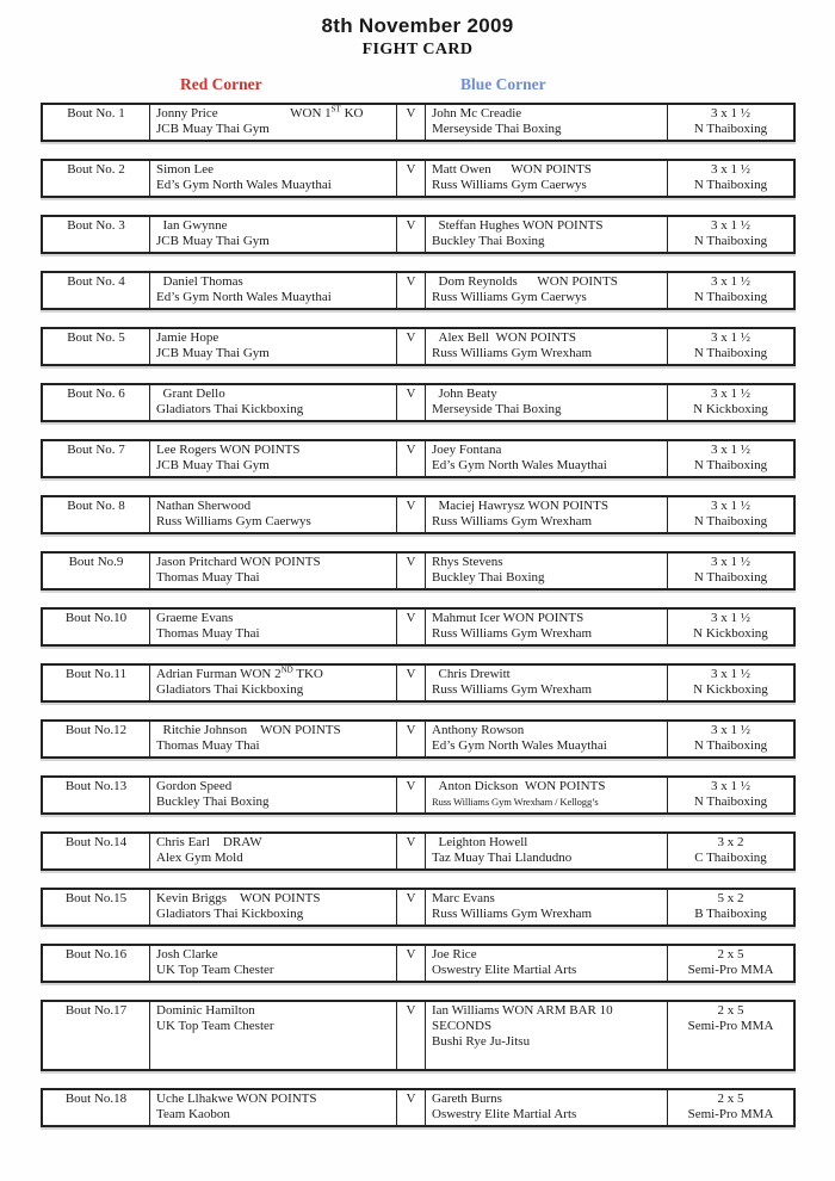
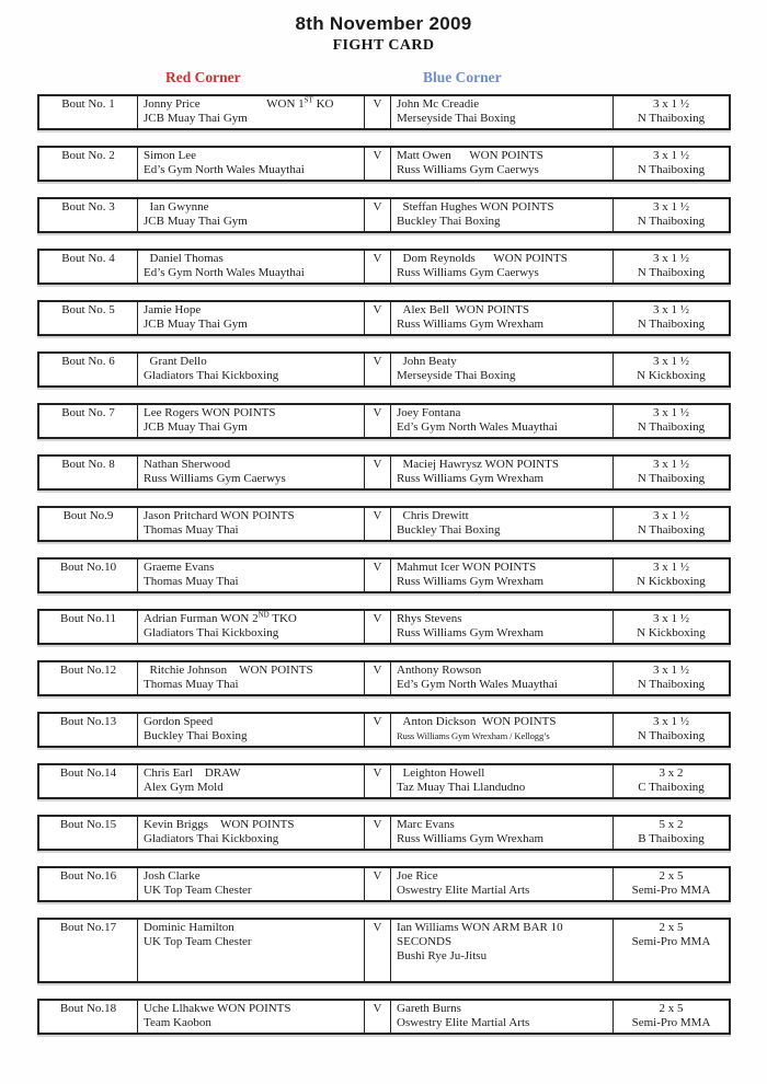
  8th November 2009
  FIGHT CARD
  Red Corner
  Blue Corner
  Bout No. 1
  Jonny Price WON 1ST KO
  JCB Muay Thai Gym
  V
  John Mc Creadie
  Merseyside Thai Boxing
  3 x 1 ½
  N Thaiboxing
  Bout No. 2
  Simon Lee
  Ed’s Gym North Wales Muaythai
  V
  Matt Owen WON POINTS
  Russ Williams Gym Caerwys
  3 x 1 ½
  N Thaiboxing
  Bout No. 3
  Ian Gwynne
  JCB Muay Thai Gym
  V
  Steffan Hughes WON POINTS
  Buckley Thai Boxing
  3 x 1 ½
  N Thaiboxing
  Bout No. 4
  Daniel Thomas
  Ed’s Gym North Wales Muaythai
  V
  Dom Reynolds WON POINTS
  Russ Williams Gym Caerwys
  3 x 1 ½
  N Thaiboxing
  Bout No. 5
  Jamie Hope
  JCB Muay Thai Gym
  V
  Alex Bell WON POINTS
  Russ Williams Gym Wrexham
  3 x 1 ½
  N Thaiboxing
  Bout No. 6
  Grant Dello
  Gladiators Thai Kickboxing
  V
  John Beaty
  Merseyside Thai Boxing
  3 x 1 ½
  N Kickboxing
  Bout No. 7
  Lee Rogers WON POINTS
  JCB Muay Thai Gym
  V
  Joey Fontana
  Ed’s Gym North Wales Muaythai
  3 x 1 ½
  N Thaiboxing
  Bout No. 8
  Nathan Sherwood
  Russ Williams Gym Caerwys
  V
  Maciej Hawrysz WON POINTS
  Russ Williams Gym Wrexham
  3 x 1 ½
  N Thaiboxing
  Bout No.9
  Jason Pritchard WON POINTS
  Thomas Muay Thai
  V
- Rhys Stevens
+ Chris Drewitt
  Buckley Thai Boxing
  3 x 1 ½
  N Thaiboxing
  Bout No.10
  Graeme Evans
  Thomas Muay Thai
  V
  Mahmut Icer WON POINTS
  Russ Williams Gym Wrexham
  3 x 1 ½
  N Kickboxing
  Bout No.11
  Adrian Furman WON 2ND TKO
  Gladiators Thai Kickboxing
  V
- Chris Drewitt
+ Rhys Stevens
  Russ Williams Gym Wrexham
  3 x 1 ½
  N Kickboxing
  Bout No.12
  Ritchie Johnson WON POINTS
  Thomas Muay Thai
  V
  Anthony Rowson
  Ed’s Gym North Wales Muaythai
  3 x 1 ½
  N Thaiboxing
  Bout No.13
  Gordon Speed
  Buckley Thai Boxing
  V
  Anton Dickson WON POINTS
  Russ Williams Gym Wrexham / Kellogg’s
  3 x 1 ½
  N Thaiboxing
  Bout No.14
  Chris Earl DRAW
  Alex Gym Mold
  V
  Leighton Howell
  Taz Muay Thai Llandudno
  3 x 2
  C Thaiboxing
  Bout No.15
  Kevin Briggs WON POINTS
  Gladiators Thai Kickboxing
  V
  Marc Evans
  Russ Williams Gym Wrexham
  5 x 2
  B Thaiboxing
  Bout No.16
  Josh Clarke
  UK Top Team Chester
  V
  Joe Rice
  Oswestry Elite Martial Arts
  2 x 5
  Semi-Pro MMA
  Bout No.17
  Dominic Hamilton
  UK Top Team Chester
  V
  Ian Williams WON ARM BAR 10 SECONDS
  Bushi Rye Ju-Jitsu
  2 x 5
  Semi-Pro MMA
  Bout No.18
  Uche Llhakwe WON POINTS
  Team Kaobon
  V
  Gareth Burns
  Oswestry Elite Martial Arts
  2 x 5
  Semi-Pro MMA
